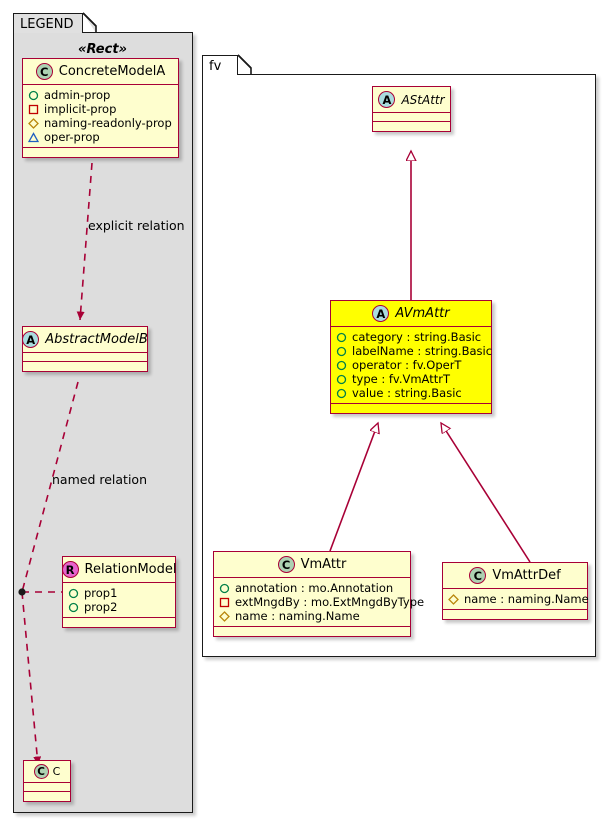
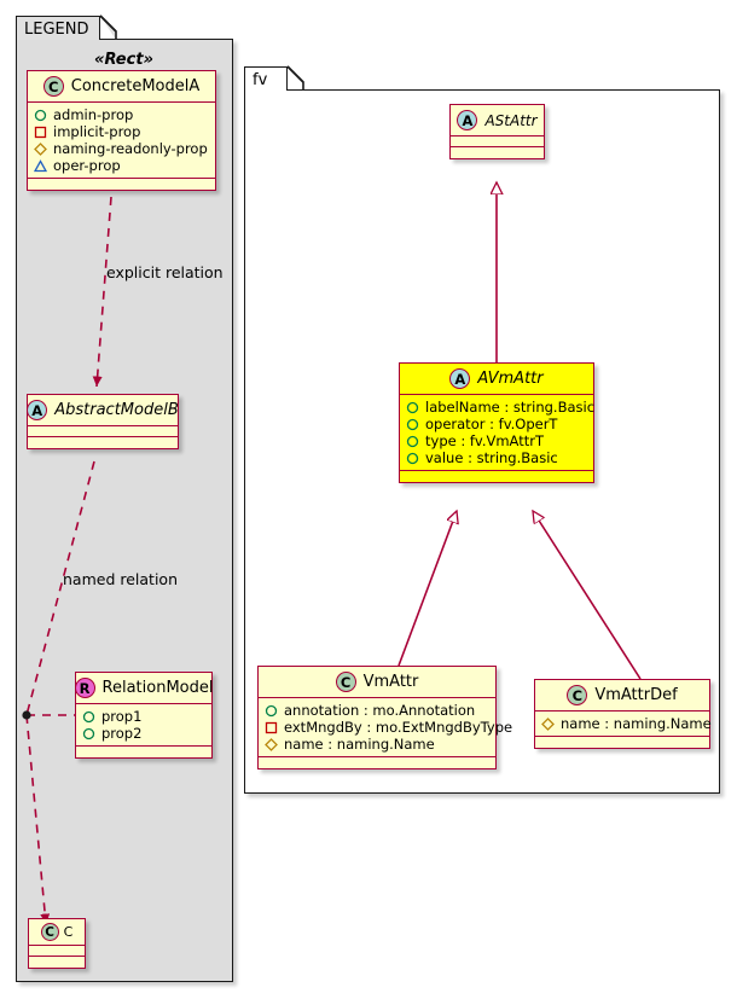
  LEGEND
  fv
  explicit relation
  named relation
  «Rect»
  C
  ConcreteModelA
  admin-prop
  implicit-prop
  naming-readonly-prop
  oper-prop
  A
  AbstractModelB
  R
  RelationModel
  prop1
  prop2
  C
  C
  A
  AStAttr
  A
  AVmAttr
- category : string.Basic
  labelName : string.Basic
  operator : fv.OperT
  type : fv.VmAttrT
  value : string.Basic
  C
  VmAttr
  annotation : mo.Annotation
  extMngdBy : mo.ExtMngdByType
  name : naming.Name
  C
  VmAttrDef
  name : naming.Name
